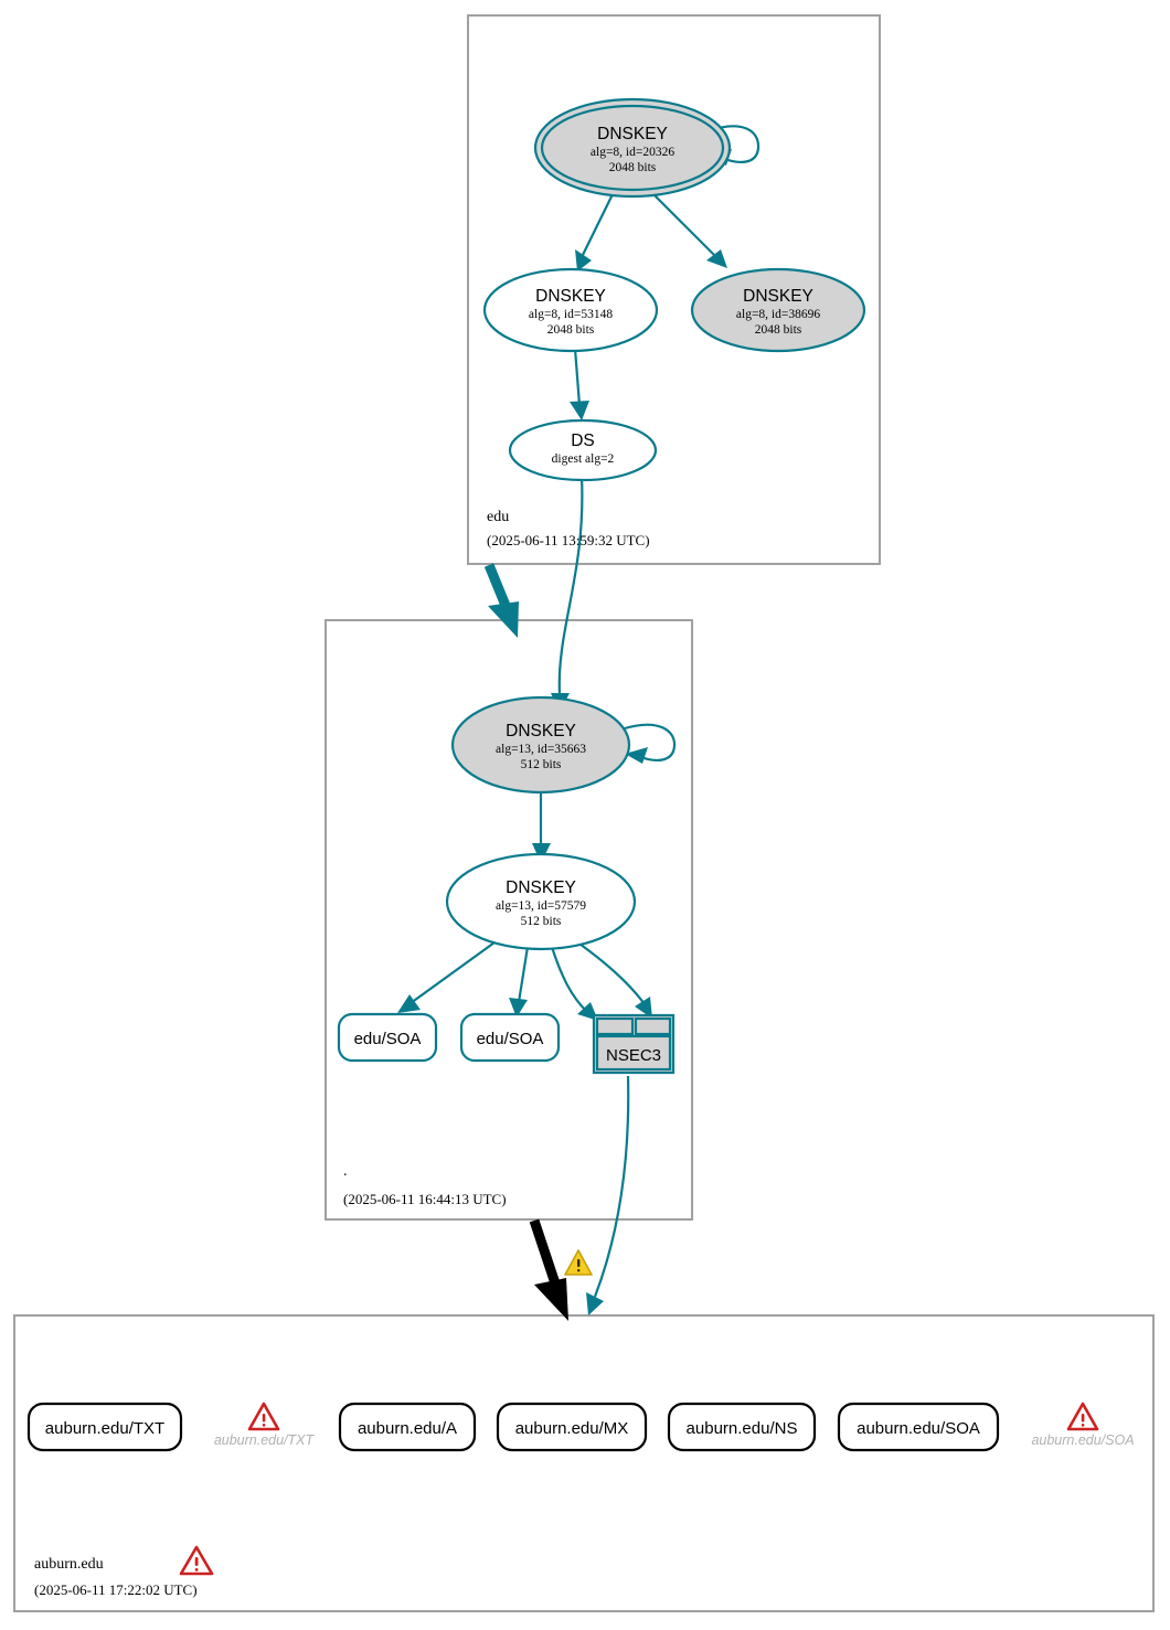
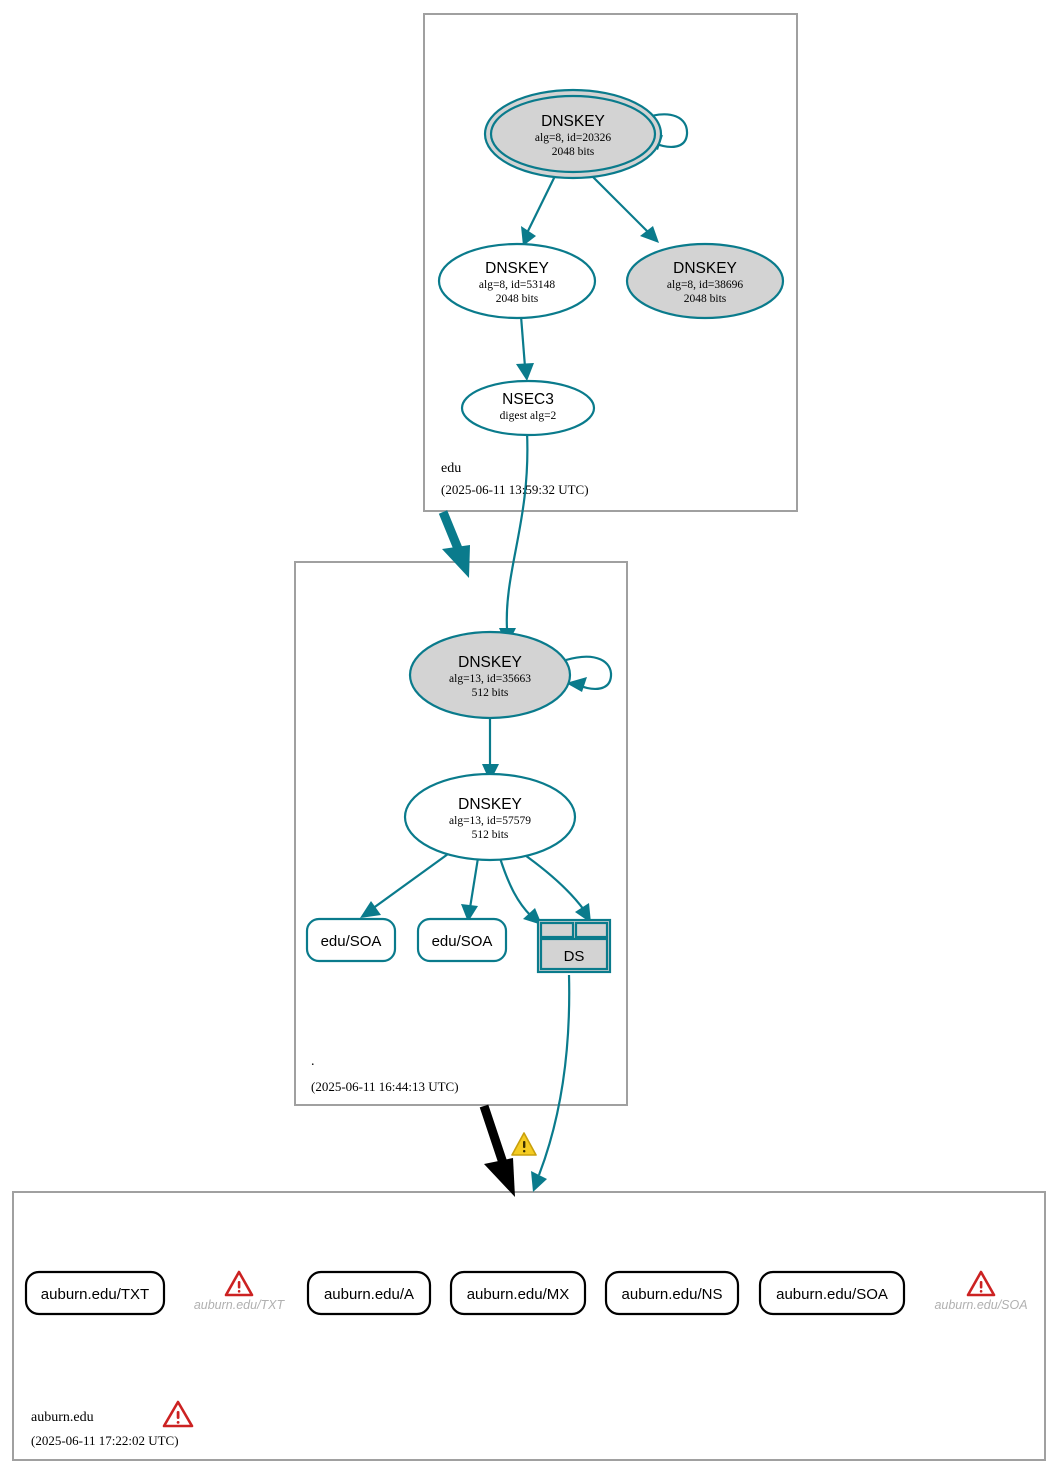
  DNSKEY
  alg=8, id=20326
  2048 bits
  DNSKEY
  alg=8, id=53148
  2048 bits
  DNSKEY
  alg=8, id=38696
  2048 bits
- DS
+ NSEC3
  digest alg=2
  edu
  (2025-06-11 13:59:32 UTC)
  DNSKEY
  alg=13, id=35663
  512 bits
  DNSKEY
  alg=13, id=57579
  512 bits
  edu/SOA
  edu/SOA
- NSEC3
+ DS
  .
  (2025-06-11 16:44:13 UTC)
  auburn.edu/TXT
  auburn.edu/TXT
  auburn.edu/A
  auburn.edu/MX
  auburn.edu/NS
  auburn.edu/SOA
  auburn.edu/SOA
  auburn.edu
  (2025-06-11 17:22:02 UTC)
